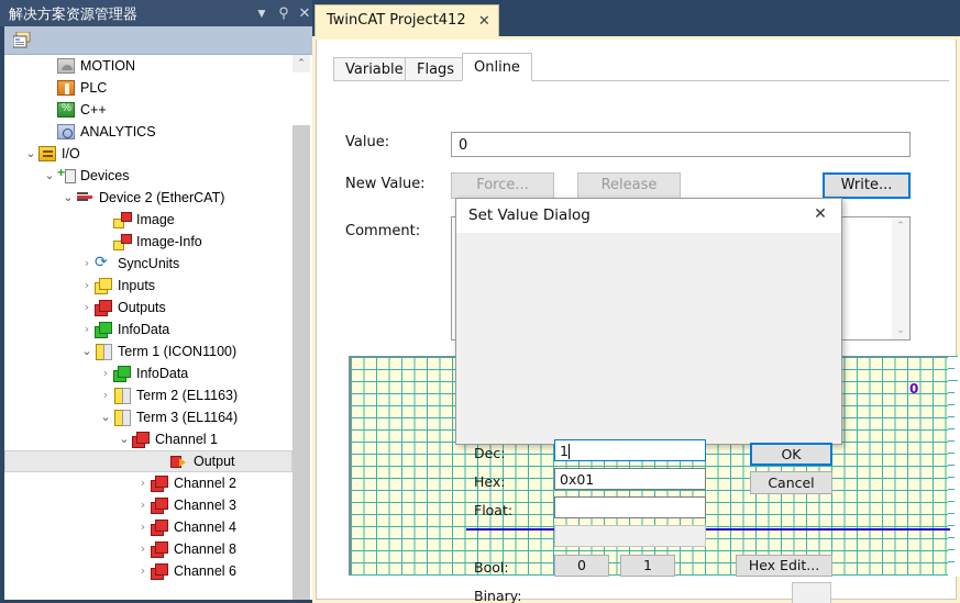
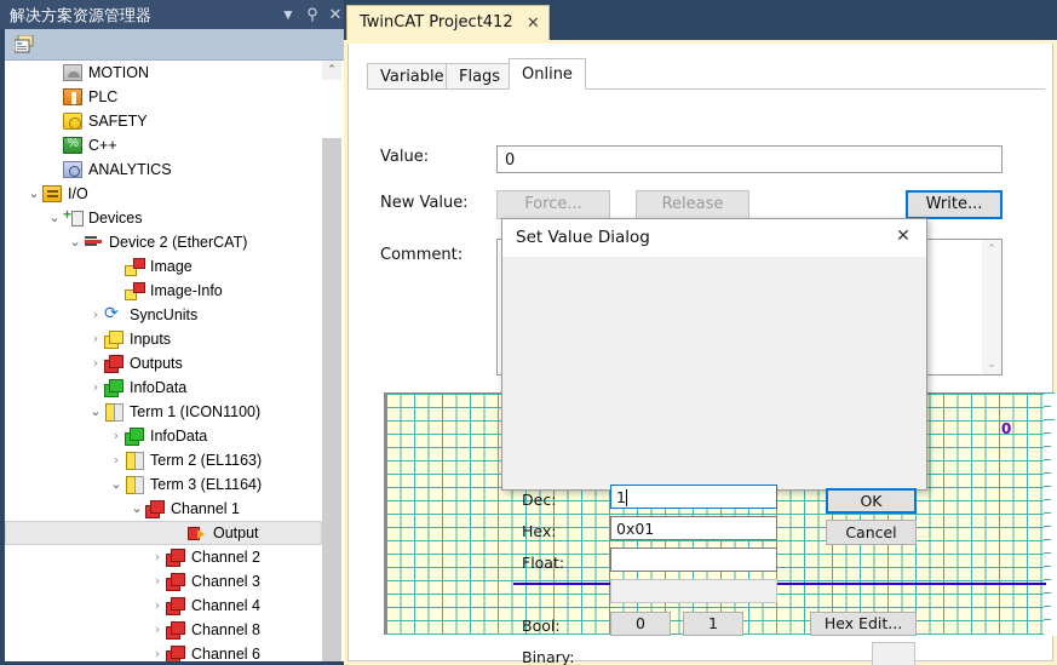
  解决方案资源管理器
  ▼
  ⚲
  ✕
  MOTION
  PLC
+ SAFETY
  C++
  ANALYTICS
  ⌄
  I/O
  ⌄
  Devices
  ⌄
  Device 2 (EtherCAT)
  Image
  Image-Info
  ›
  SyncUnits
  ›
  Inputs
  ›
  Outputs
  ›
  InfoData
  ⌄
  Term 1 (ICON1100)
  ›
  InfoData
  ›
  Term 2 (EL1163)
  ⌄
  Term 3 (EL1164)
  ⌄
  Channel 1
  Output
  ›
  Channel 2
  ›
  Channel 3
  ›
  Channel 4
  ›
  Channel 8
  ›
  Channel 6
  ⌃
  TwinCAT Project412
  ✕
  Variable
  Flags
  Online
  Value:
  0
  New Value:
  Force...
  Release
  Write...
  Comment:
  ⌃
  ⌄
  0
  Set Value Dialog
  ✕
  Dec:
  1
  Hex:
  0x01
  Float:
  Bool:
  0
  1
  Binary:
  OK
  Cancel
  Hex Edit...
